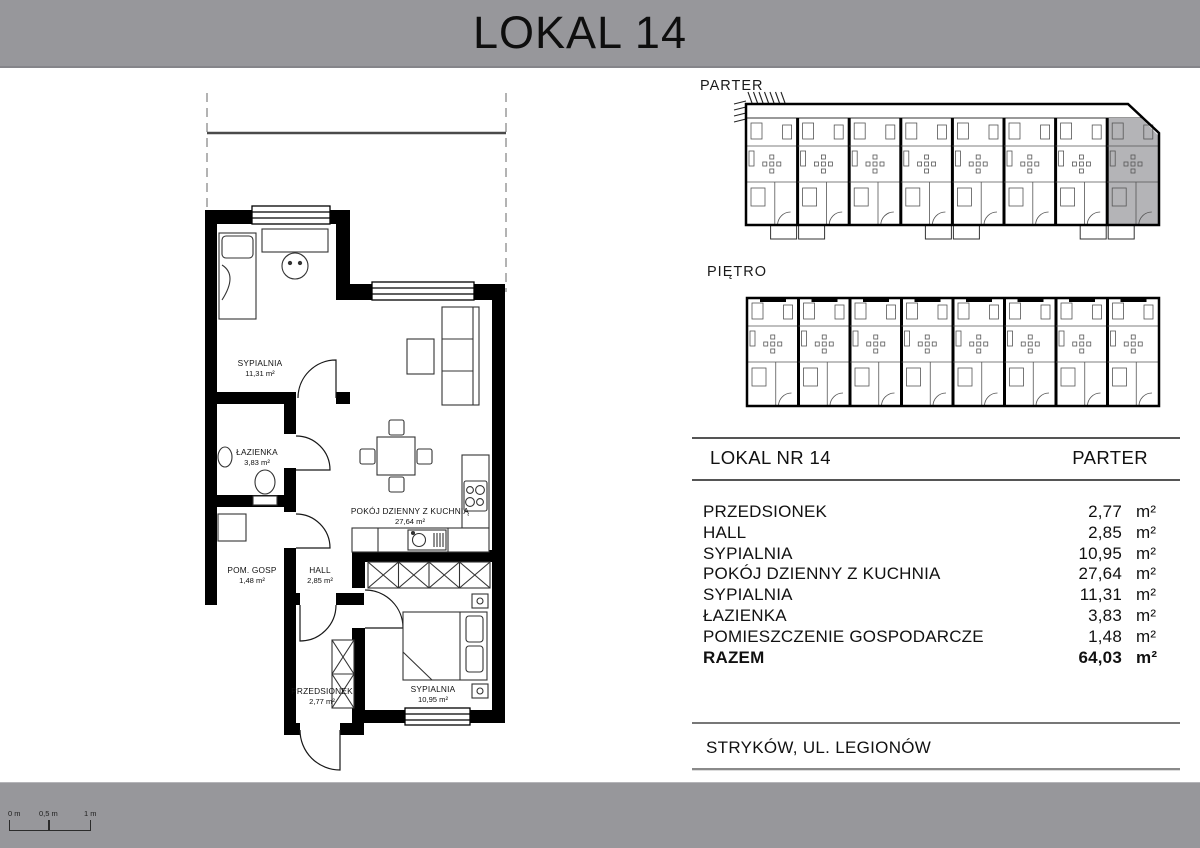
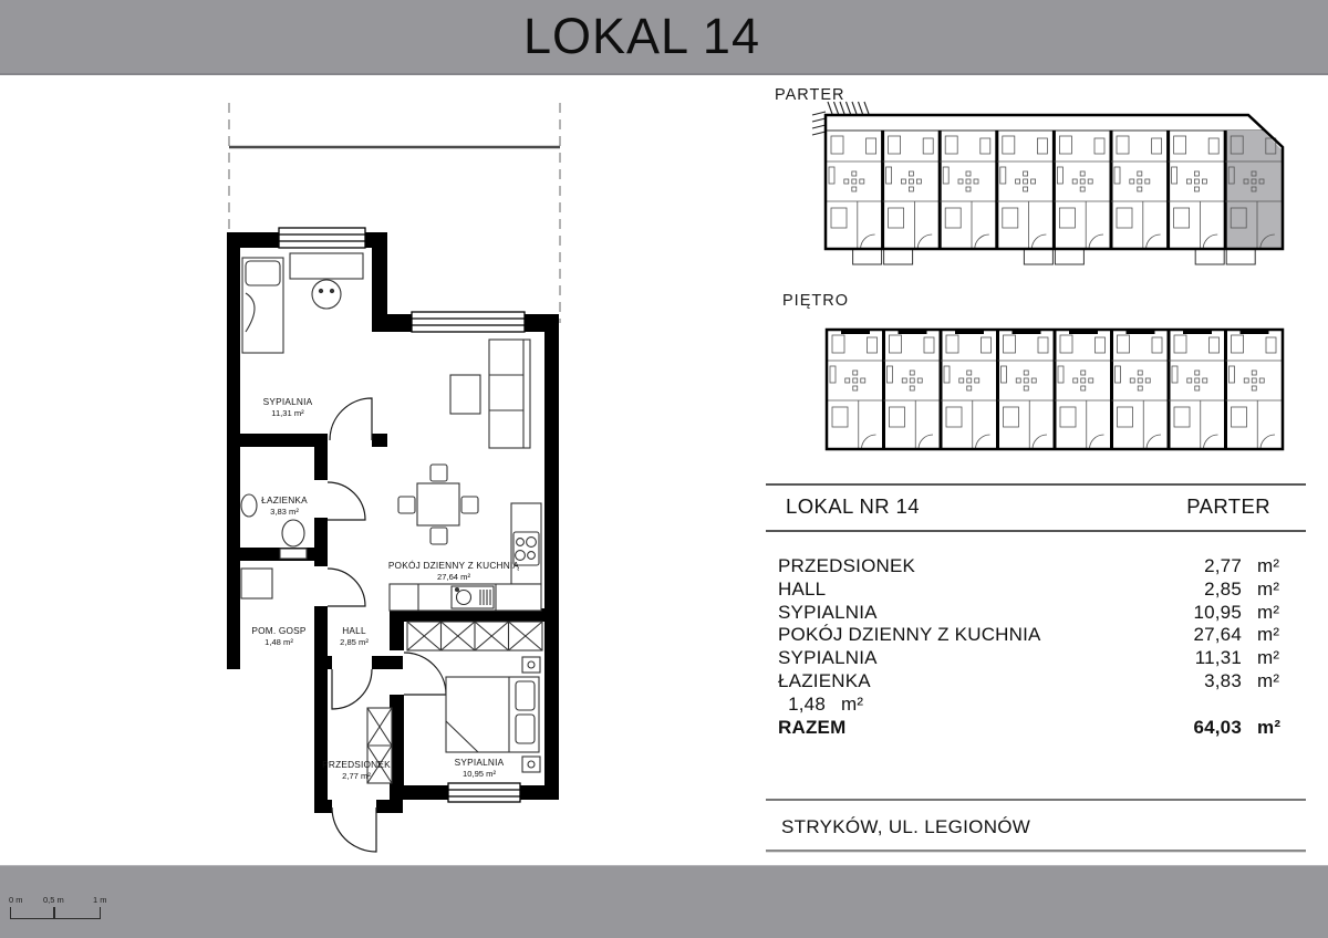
  LOKAL 14
  SYPIALNIA
  11,31 m²
  ŁAZIENKA
  3,83 m²
  POM. GOSP
  1,48 m²
  HALL
  2,85 m²
  POKÓJ DZIENNY Z KUCHNIĄ
  27,64 m²
  PRZEDSIONEK
  2,77 m²
  SYPIALNIA
  10,95 m²
  PARTER
  PIĘTRO
  LOKAL NR 14
  PARTER
  PRZEDSIONEK
  2,77
  m²
  HALL
  2,85
  m²
  SYPIALNIA
  10,95
  m²
  POKÓJ DZIENNY Z KUCHNIA
  27,64
  m²
  SYPIALNIA
  11,31
  m²
  ŁAZIENKA
  3,83
  m²
- POMIESZCZENIE GOSPODARCZE
  1,48
  m²
  RAZEM
  64,03
  m²
  STRYKÓW, UL. LEGIONÓW
  0 m
  0,5 m
  1 m
